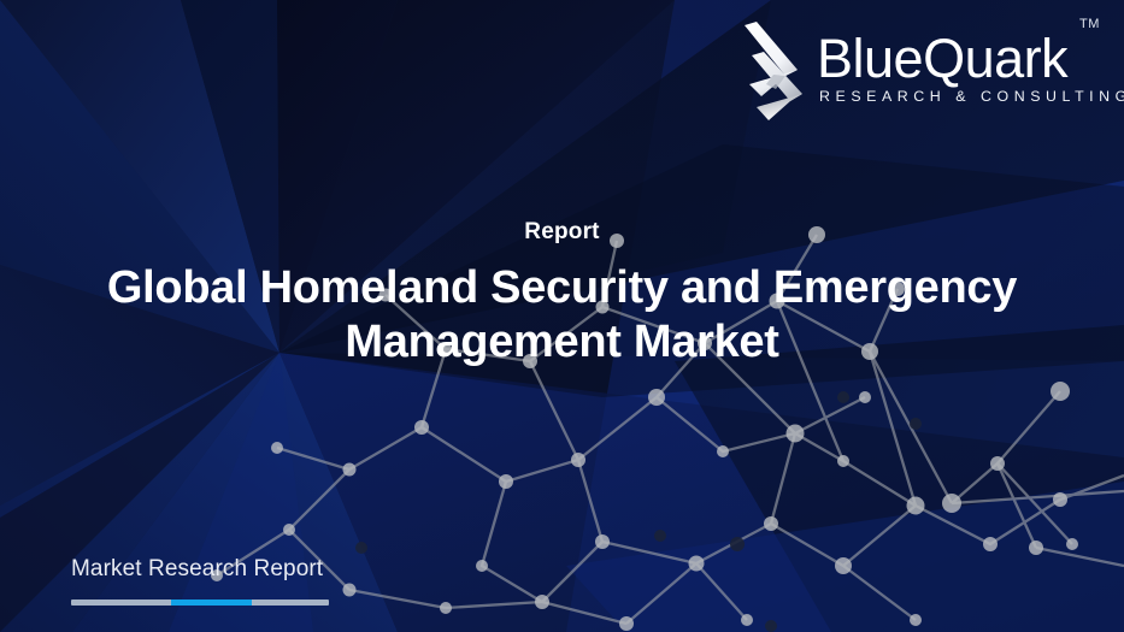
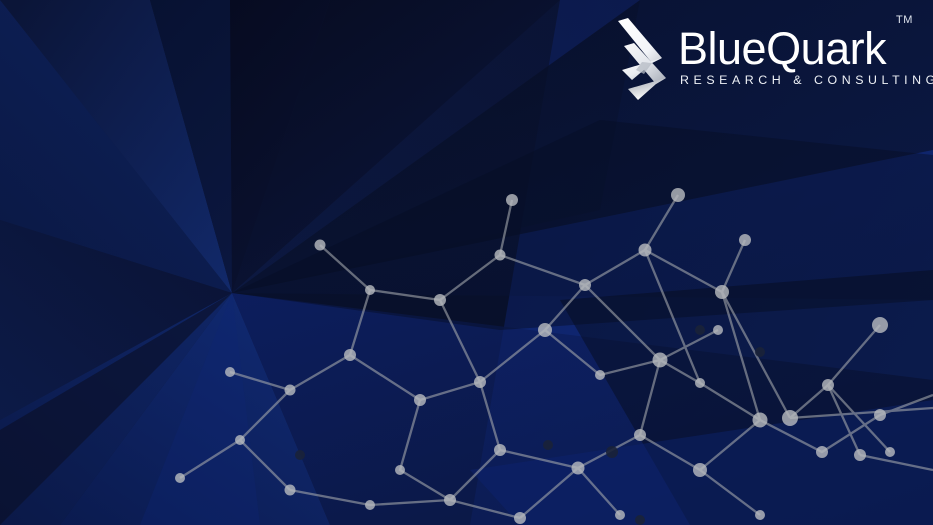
  BlueQuark
  RESEARCH & CONSULTIN
  TM
- Report
- Global Homeland Security and Emergency Management Market
- Market Research Report
